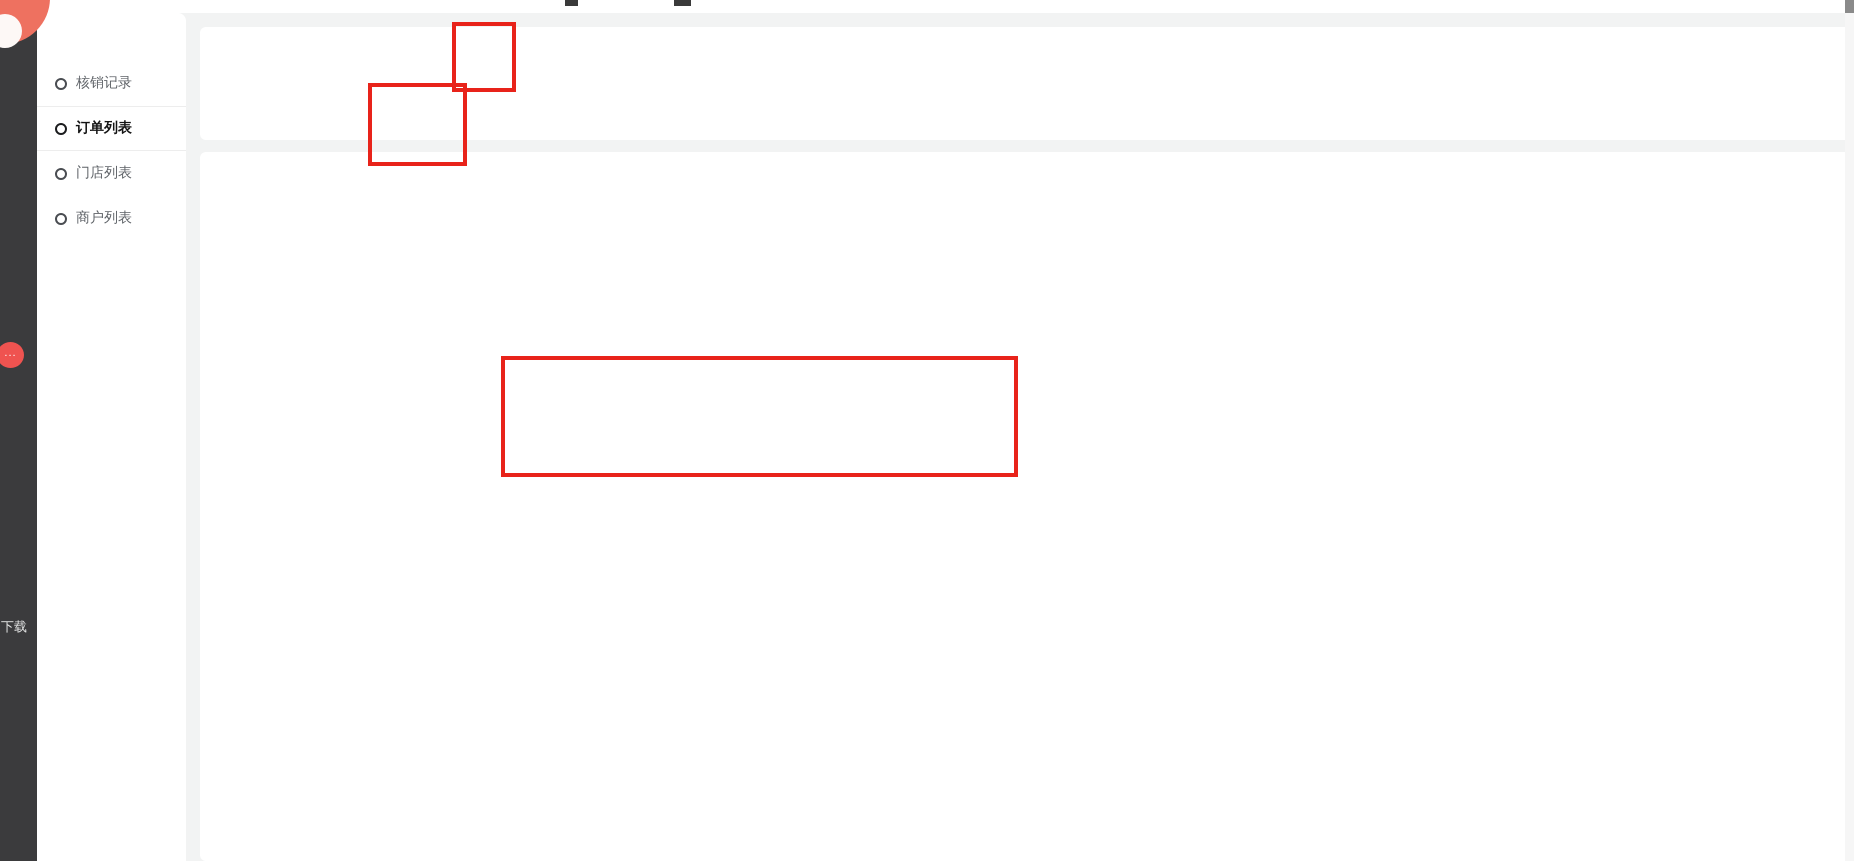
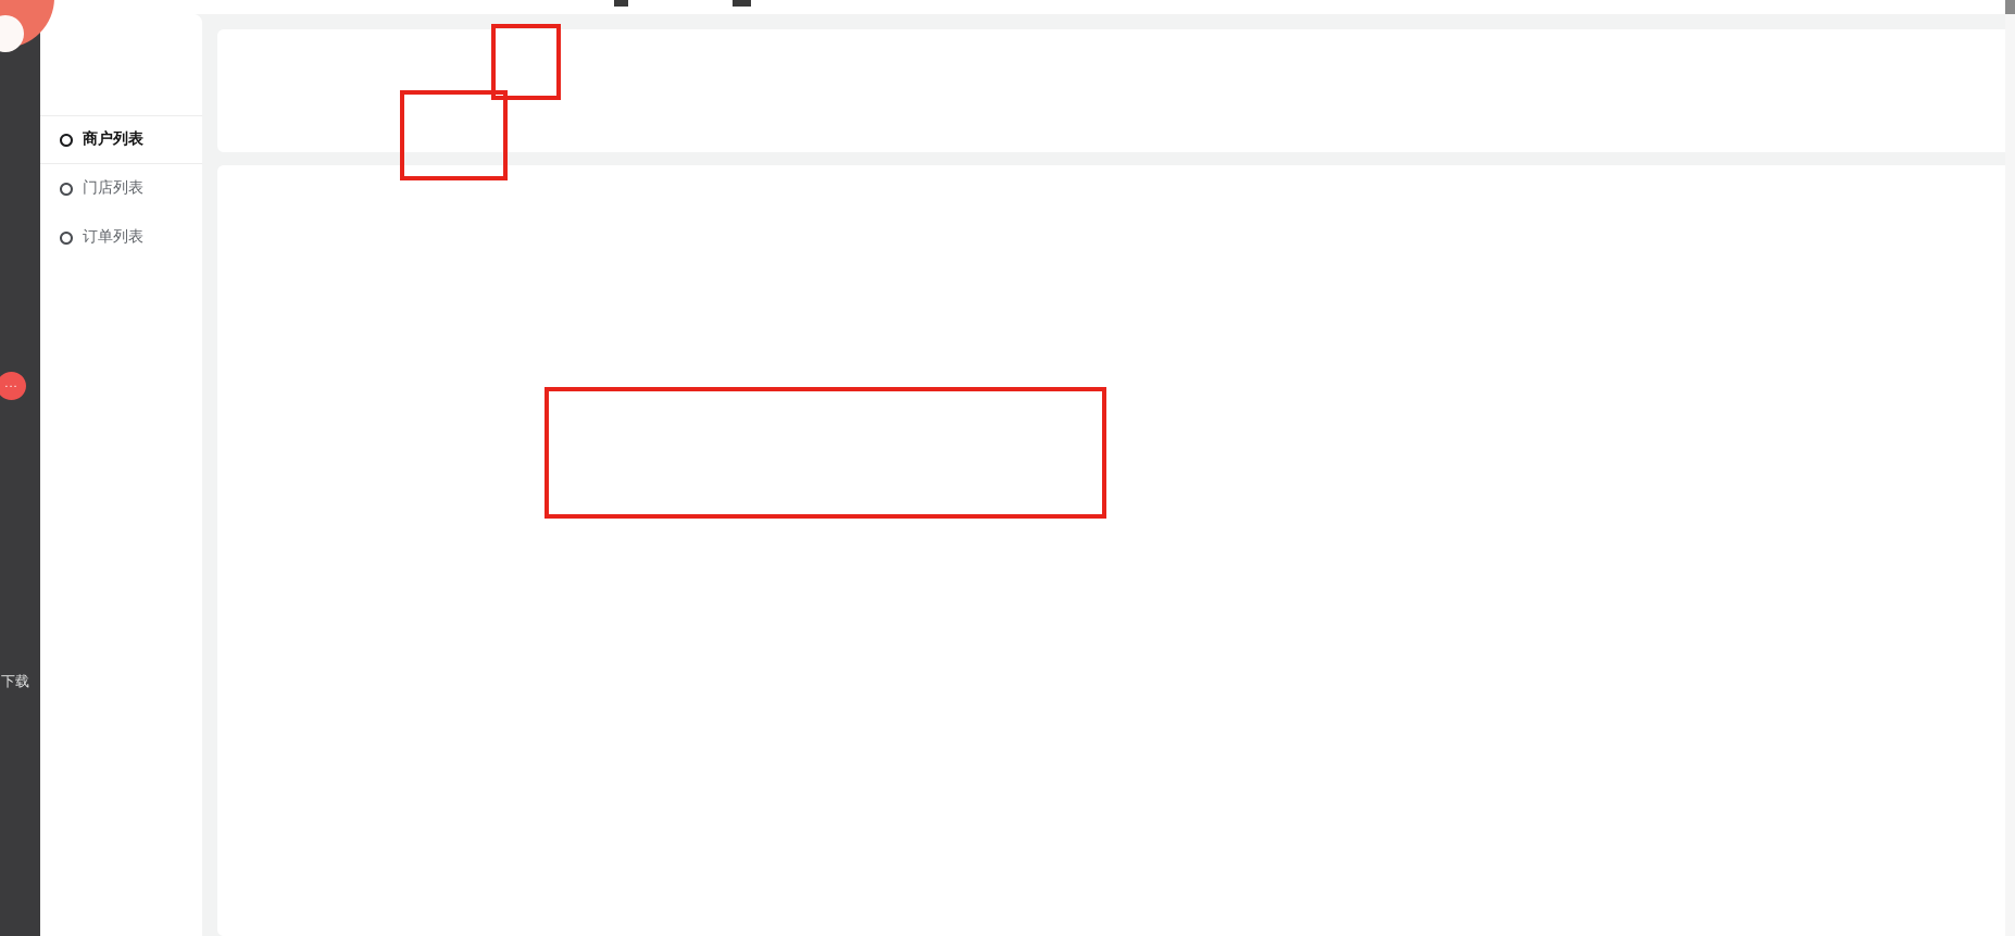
  ...
  下载
- 核销记录
- 订单列表
+ 商户列表
  门店列表
- 商户列表
+ 订单列表
